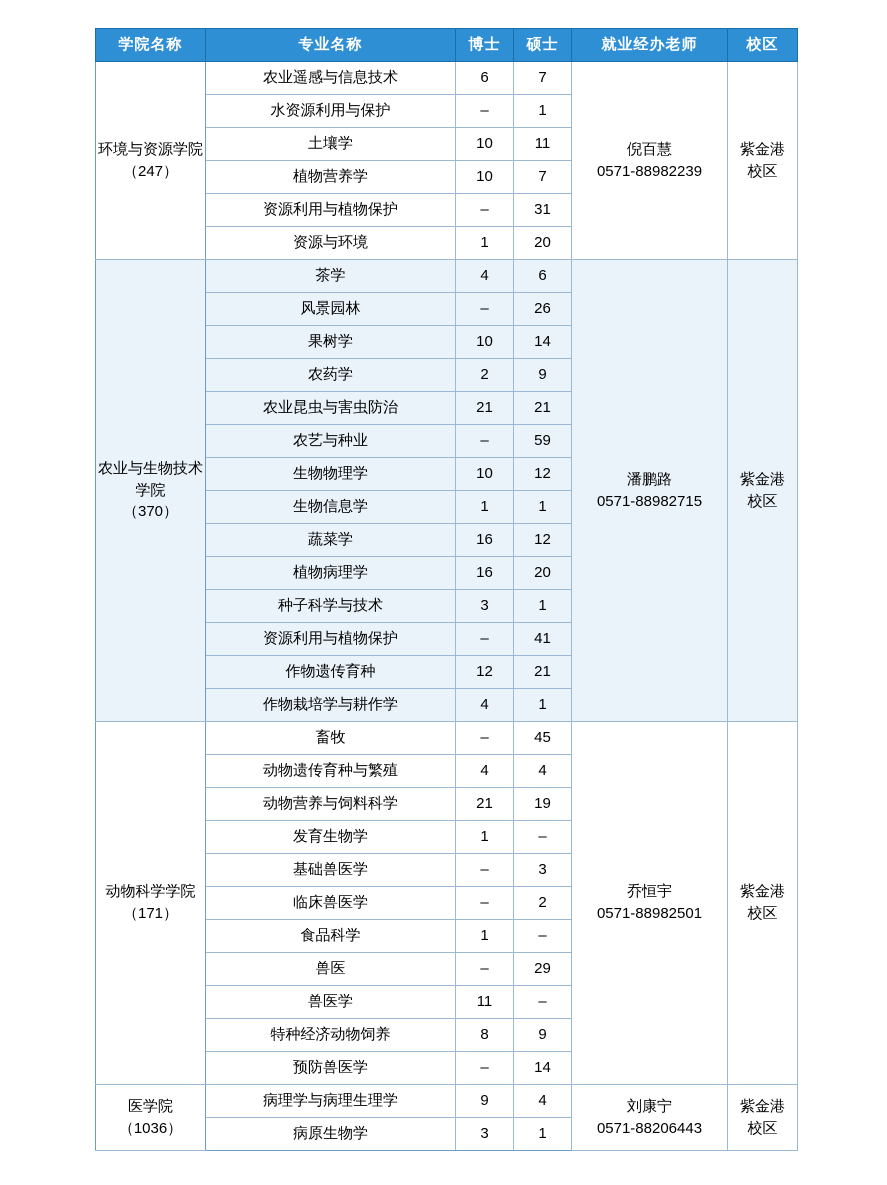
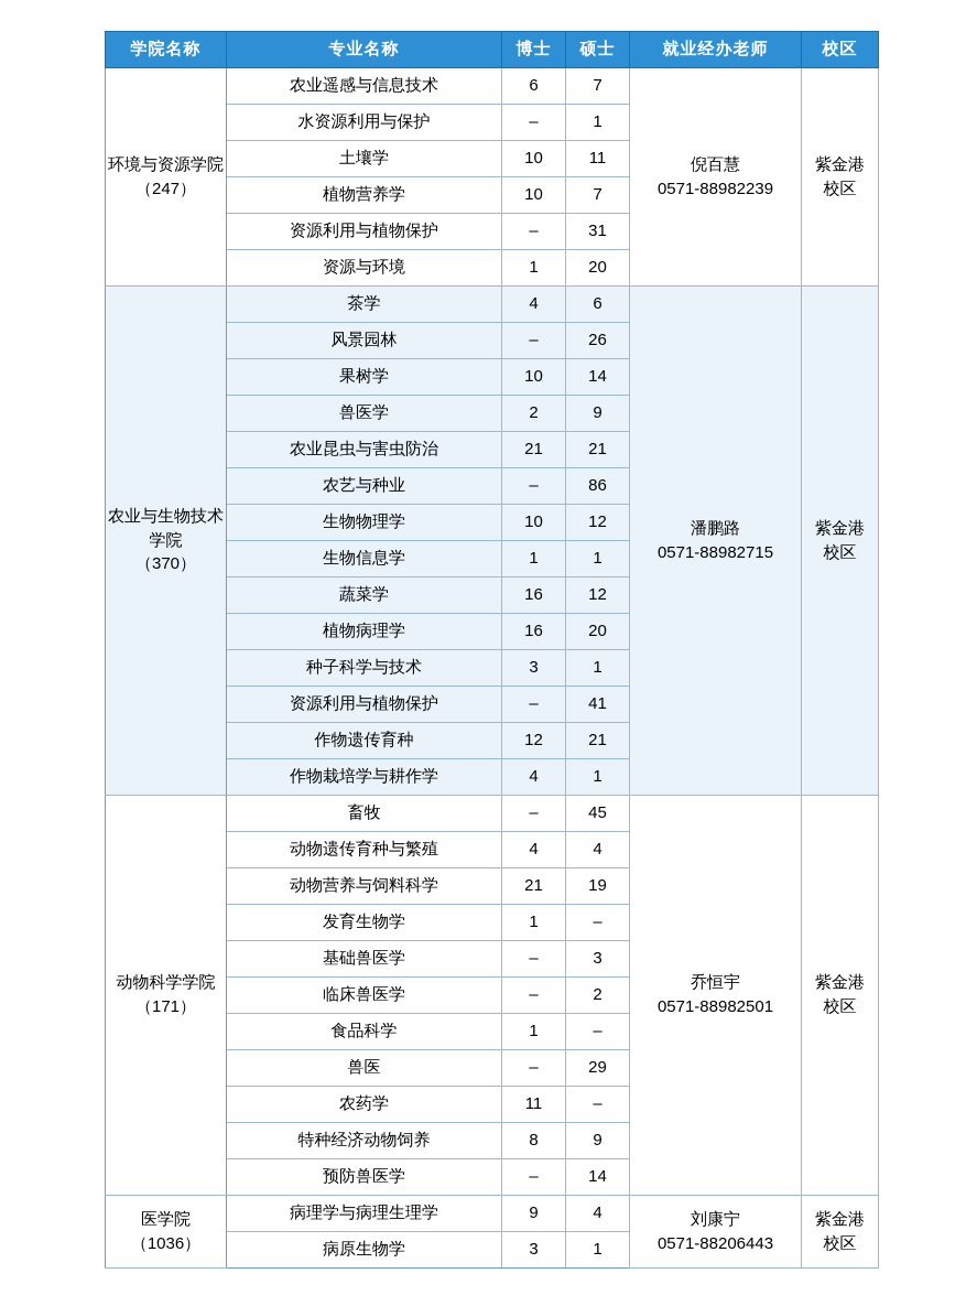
  学院名称	专业名称	博士	硕士	就业经办老师	校区
  环境与资源学院（247）	农业遥感与信息技术	6	7	倪百慧0571-88982239	紫金港校区
  水资源利用与保护	–	1
  土壤学	10	11
  植物营养学	10	7
  资源利用与植物保护	–	31
  资源与环境	1	20
  农业与生物技术学院（370）	茶学	4	6	潘鹏路0571-88982715	紫金港校区
  风景园林	–	26
  果树学	10	14
- 农药学	2	9
+ 兽医学	2	9
  农业昆虫与害虫防治	21	21
- 农艺与种业	–	59
+ 农艺与种业	–	86
  生物物理学	10	12
  生物信息学	1	1
  蔬菜学	16	12
  植物病理学	16	20
  种子科学与技术	3	1
  资源利用与植物保护	–	41
  作物遗传育种	12	21
  作物栽培学与耕作学	4	1
  动物科学学院（171）	畜牧	–	45	乔恒宇0571-88982501	紫金港校区
  动物遗传育种与繁殖	4	4
  动物营养与饲料科学	21	19
  发育生物学	1	–
  基础兽医学	–	3
  临床兽医学	–	2
  食品科学	1	–
  兽医	–	29
- 兽医学	11	–
+ 农药学	11	–
  特种经济动物饲养	8	9
  预防兽医学	–	14
  医学院（1036）	病理学与病理生理学	9	4	刘康宁0571-88206443	紫金港校区
  病原生物学	3	1
